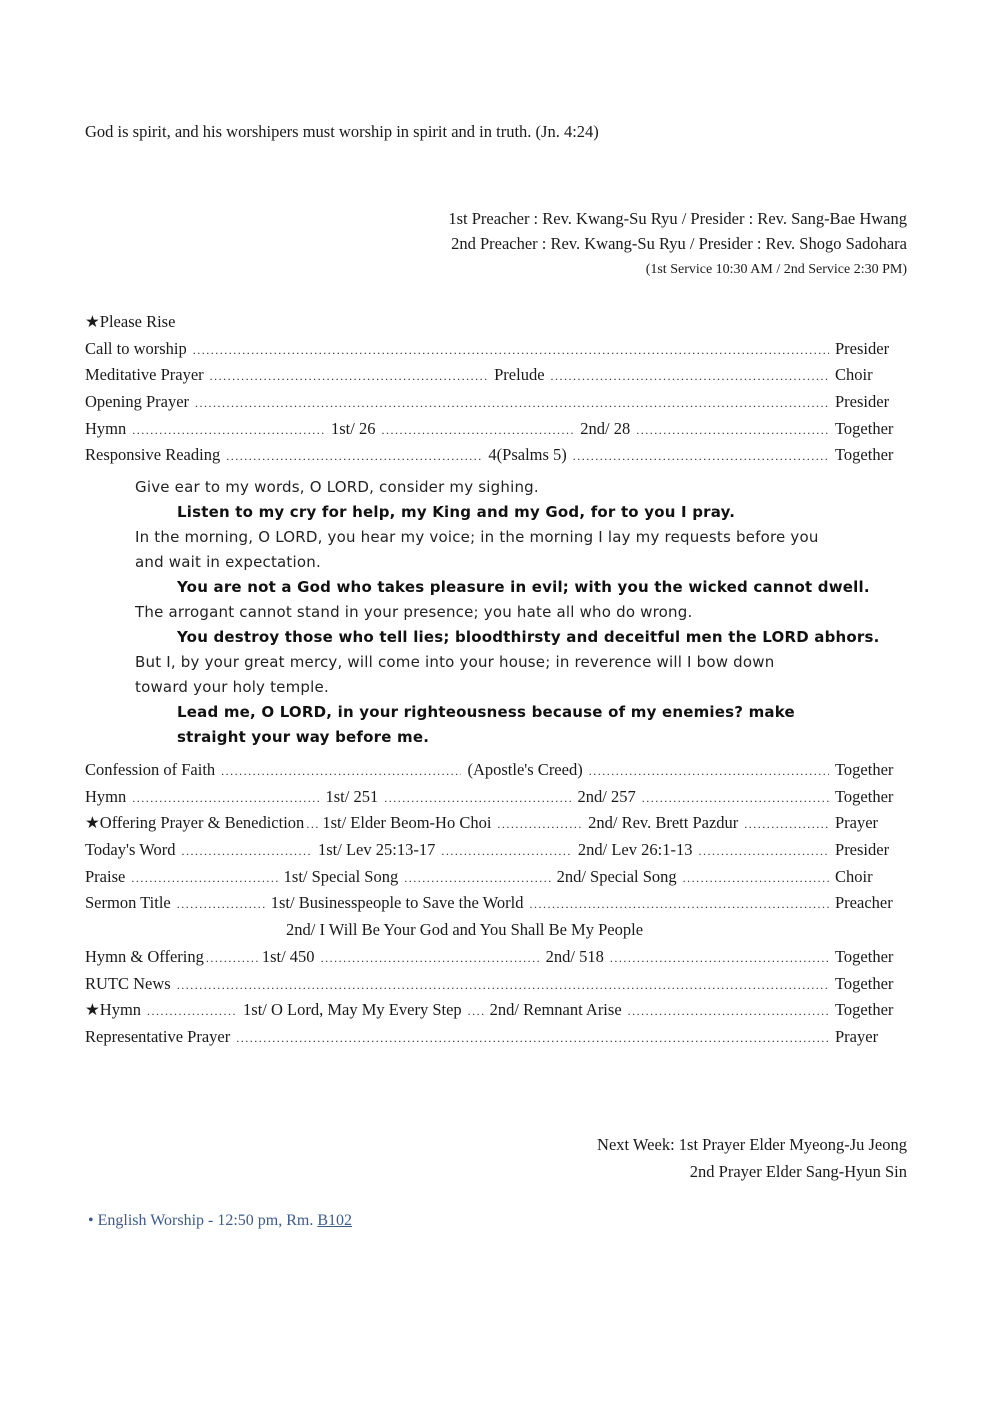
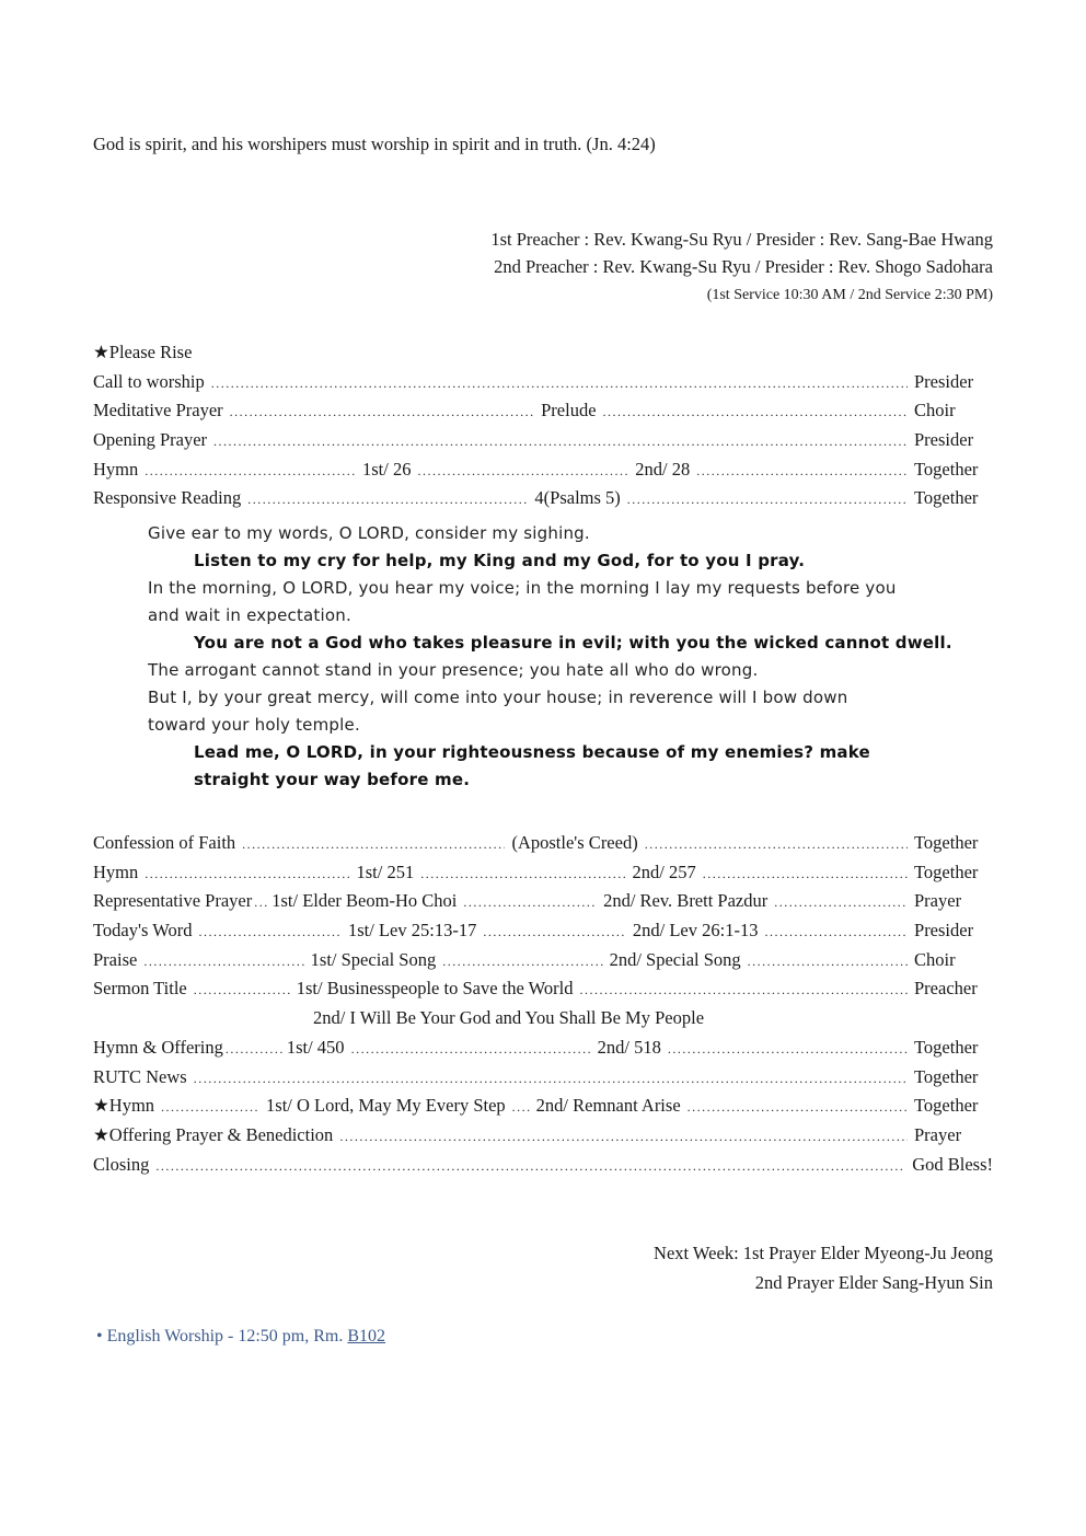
  God is spirit, and his worshipers must worship in spirit and in truth. (Jn. 4:24)
  1st Preacher : Rev. Kwang-Su Ryu / Presider : Rev. Sang-Bae Hwang
  2nd Preacher : Rev. Kwang-Su Ryu / Presider : Rev. Shogo Sadohara
  (1st Service 10:30 AM / 2nd Service 2:30 PM)
  ★Please Rise
  Call to worship
  Presider
  Meditative Prayer
  Prelude
  Choir
  Opening Prayer
  Presider
  Hymn
  1st/ 26
  2nd/ 28
  Together
  Responsive Reading
  4(Psalms 5)
  Together
  Give ear to my words, O LORD, consider my sighing.
  Listen to my cry for help, my King and my God, for to you I pray.
  In the morning, O LORD, you hear my voice; in the morning I lay my requests before you and wait in expectation.
  You are not a God who takes pleasure in evil; with you the wicked cannot dwell.
  The arrogant cannot stand in your presence; you hate all who do wrong.
- You destroy those who tell lies; bloodthirsty and deceitful men the LORD abhors.
  But I, by your great mercy, will come into your house; in reverence will I bow down toward your holy temple.
  Lead me, O LORD, in your righteousness because of my enemies? make straight your way before me.
  Confession of Faith
  (Apostle's Creed)
  Together
  Hymn
  1st/ 251
  2nd/ 257
  Together
- ★Offering Prayer & Benediction
+ Representative Prayer
  1st/ Elder Beom-Ho Choi
  2nd/ Rev. Brett Pazdur
  Prayer
  Today's Word
  1st/ Lev 25:13-17
  2nd/ Lev 26:1-13
  Presider
  Praise
  1st/ Special Song
  2nd/ Special Song
  Choir
  Sermon Title
  1st/ Businesspeople to Save the World
  Preacher
  2nd/ I Will Be Your God and You Shall Be My People
  Hymn & Offering
  1st/ 450
  2nd/ 518
  Together
  RUTC News
  Together
  ★Hymn
  1st/ O Lord, May My Every Step
  2nd/ Remnant Arise
  Together
- Representative Prayer
+ ★Offering Prayer & Benediction
  Prayer
+ Closing
+ God Bless!
  Next Week: 1st Prayer Elder Myeong-Ju Jeong
  2nd Prayer Elder Sang-Hyun Sin
  • English Worship - 12:50 pm, Rm. B102
